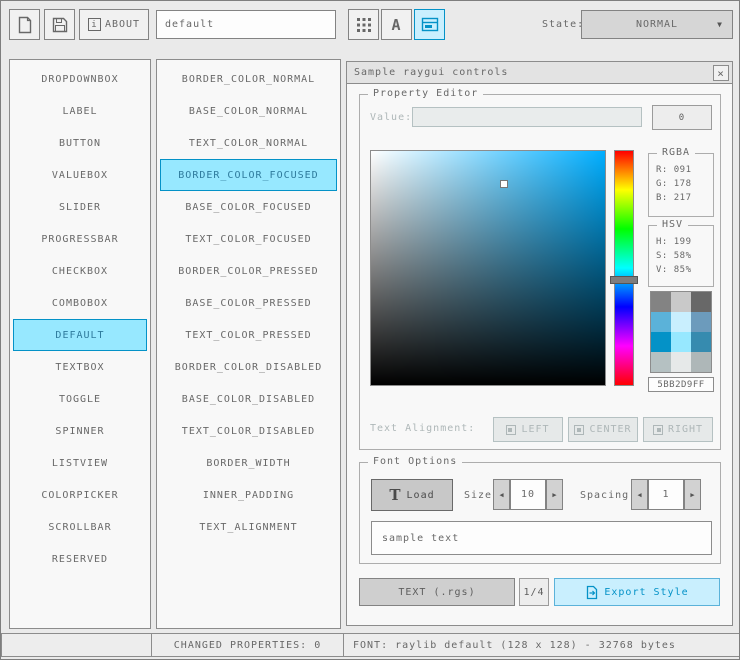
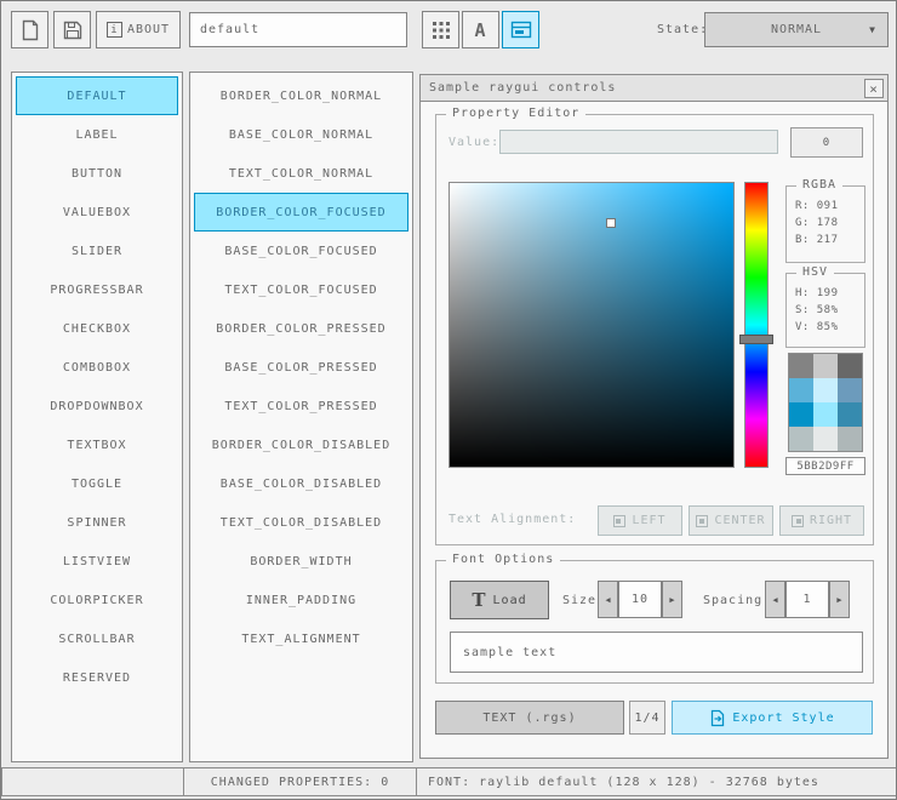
  i
  ABOUT
  default
  A
  State
  NORMAL
  ▼
- DROPDOWNBOX
+ DEFAULT
  LABEL
  BUTTON
  VALUEBOX
  SLIDER
  PROGRESSBAR
  CHECKBOX
  COMBOBOX
- DEFAULT
+ DROPDOWNBOX
  TEXTBOX
  TOGGLE
  SPINNER
  LISTVIEW
  COLORPICKER
  SCROLLBAR
  RESERVED
  BORDER_COLOR_NORMAL
  BASE_COLOR_NORMAL
  TEXT_COLOR_NORMAL
  BORDER_COLOR_FOCUSED
  BASE_COLOR_FOCUSED
  TEXT_COLOR_FOCUSED
  BORDER_COLOR_PRESSED
  BASE_COLOR_PRESSED
  TEXT_COLOR_PRESSED
  BORDER_COLOR_DISABLED
  BASE_COLOR_DISABLED
  TEXT_COLOR_DISABLED
  BORDER_WIDTH
  INNER_PADDING
  TEXT_ALIGNMENT
  Sample raygui controls
  ×
  Property Editor
  Value:
  0
  RGBA
  R: 091
  G: 178
  B: 217
  HSV
  H: 199
  S: 58%
  V: 85%
  5BB2D9FF
  Text Alignment:
  LEFT
  CENTER
  RIGHT
  Font Options
  T
  Load
  Size
  ◀
  10
  ▶
  Spacing
  ◀
  1
  ▶
  sample text
  TEXT (.rgs)
  1/4
  Export Style
  CHANGED PROPERTIES: 0
  FONT: raylib default (128 x 128) - 32768 bytes
